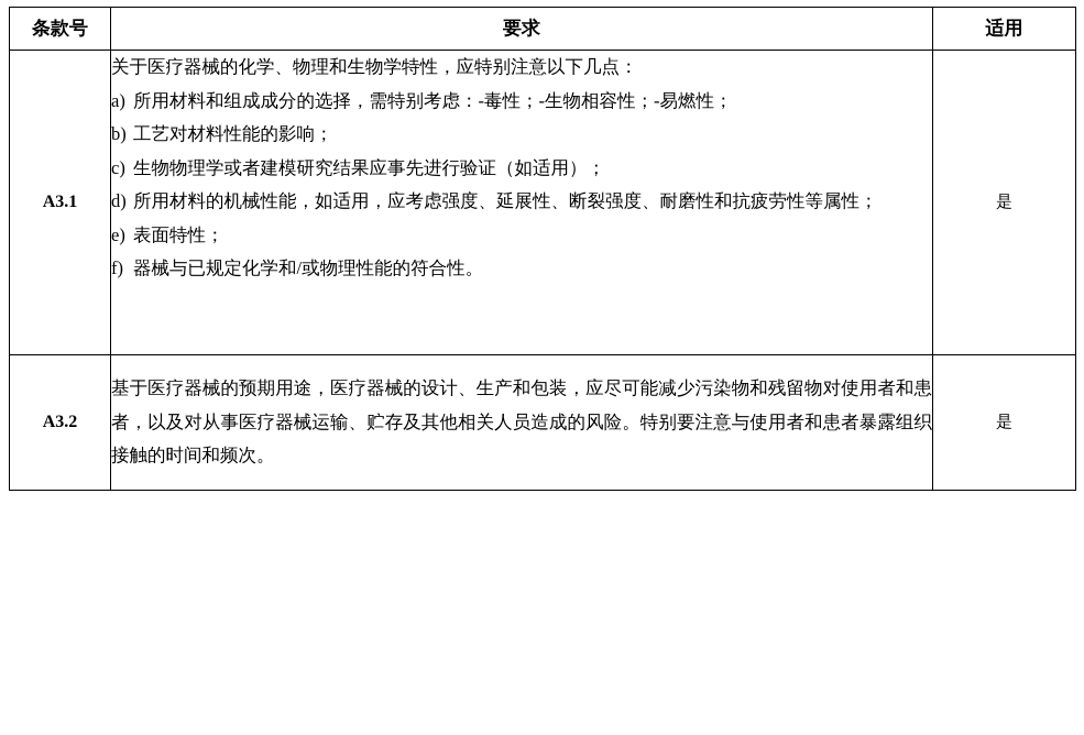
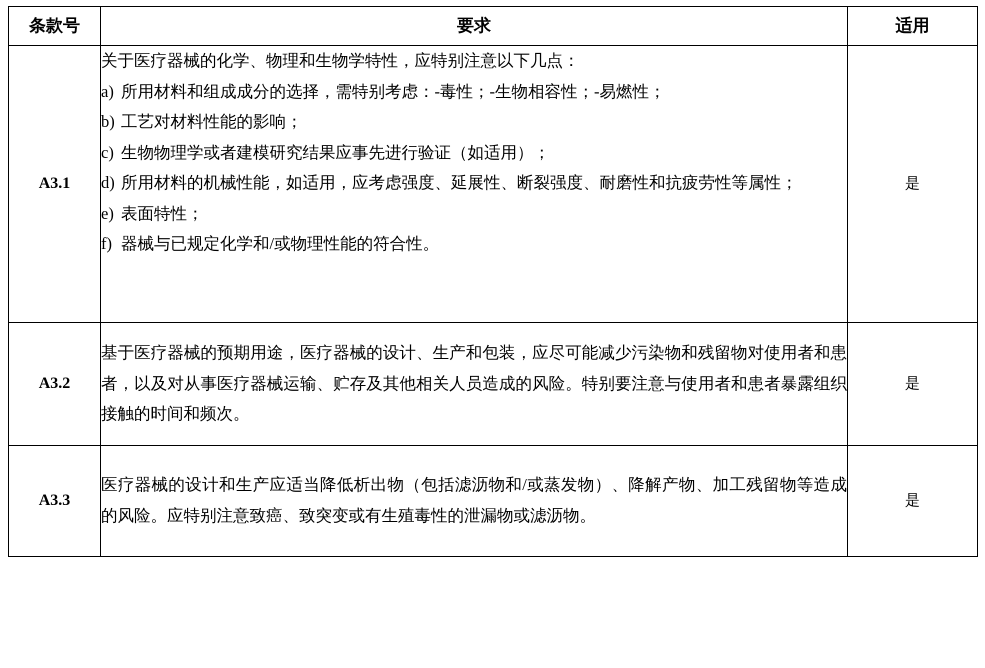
  条款号	要求	适用
  A3.1	关于医疗器械的化学、物理和生物学特性，应特别注意以下几点： a) 所用材料和组成成分的选择，需特别考虑：-毒性；-生物相容性；-易燃性； b) 工艺对材料性能的影响； c) 生物物理学或者建模研究结果应事先进行验证（如适用）； d) 所用材料的机械性能，如适用，应考虑强度、延展性、断裂强度、耐磨性和抗疲劳性等属性； e) 表面特性； f) 器械与已规定化学和/或物理性能的符合性。	是
  A3.2	基于医疗器械的预期用途，医疗器械的设计、生产和包装，应尽可能减少污染物和残留物对使用者和患者，以及对从事医疗器械运输、贮存及其他相关人员造成的风险。特别要注意与使用者和患者暴露组织接触的时间和频次。	是
+ A3.3	医疗器械的设计和生产应适当降低析出物（包括滤沥物和/或蒸发物）、降解产物、加工残留物等造成的风险。应特别注意致癌、致突变或有生殖毒性的泄漏物或滤沥物。	是
